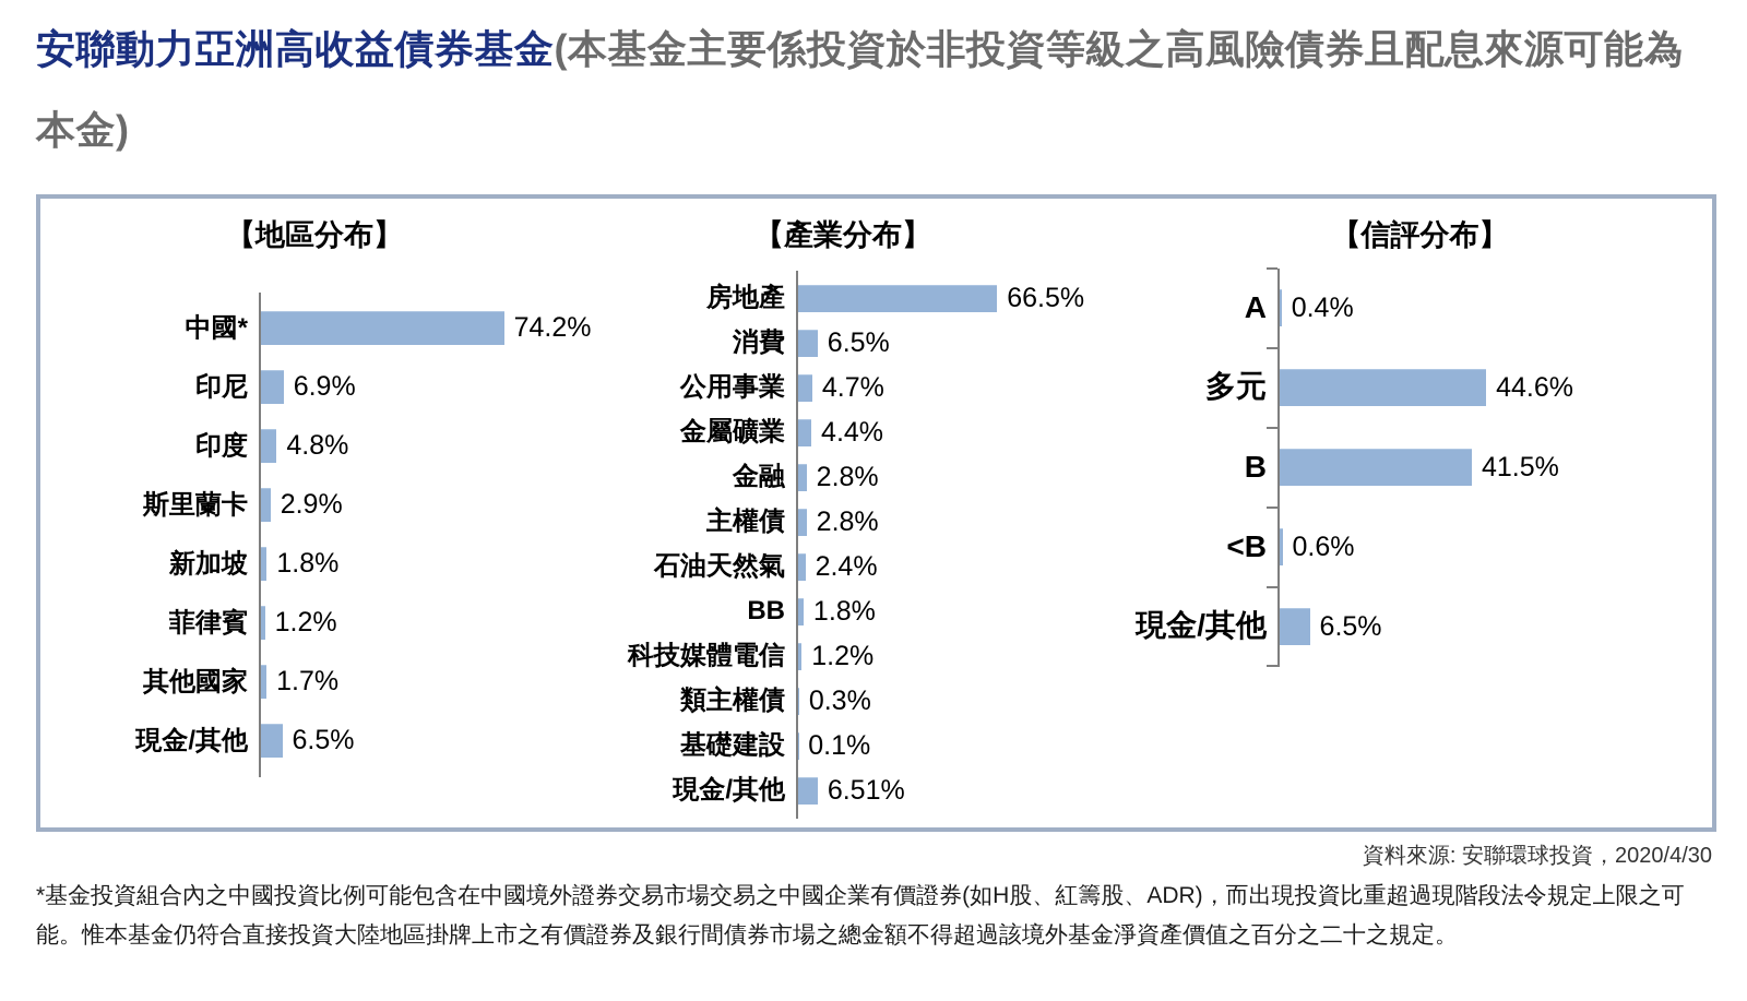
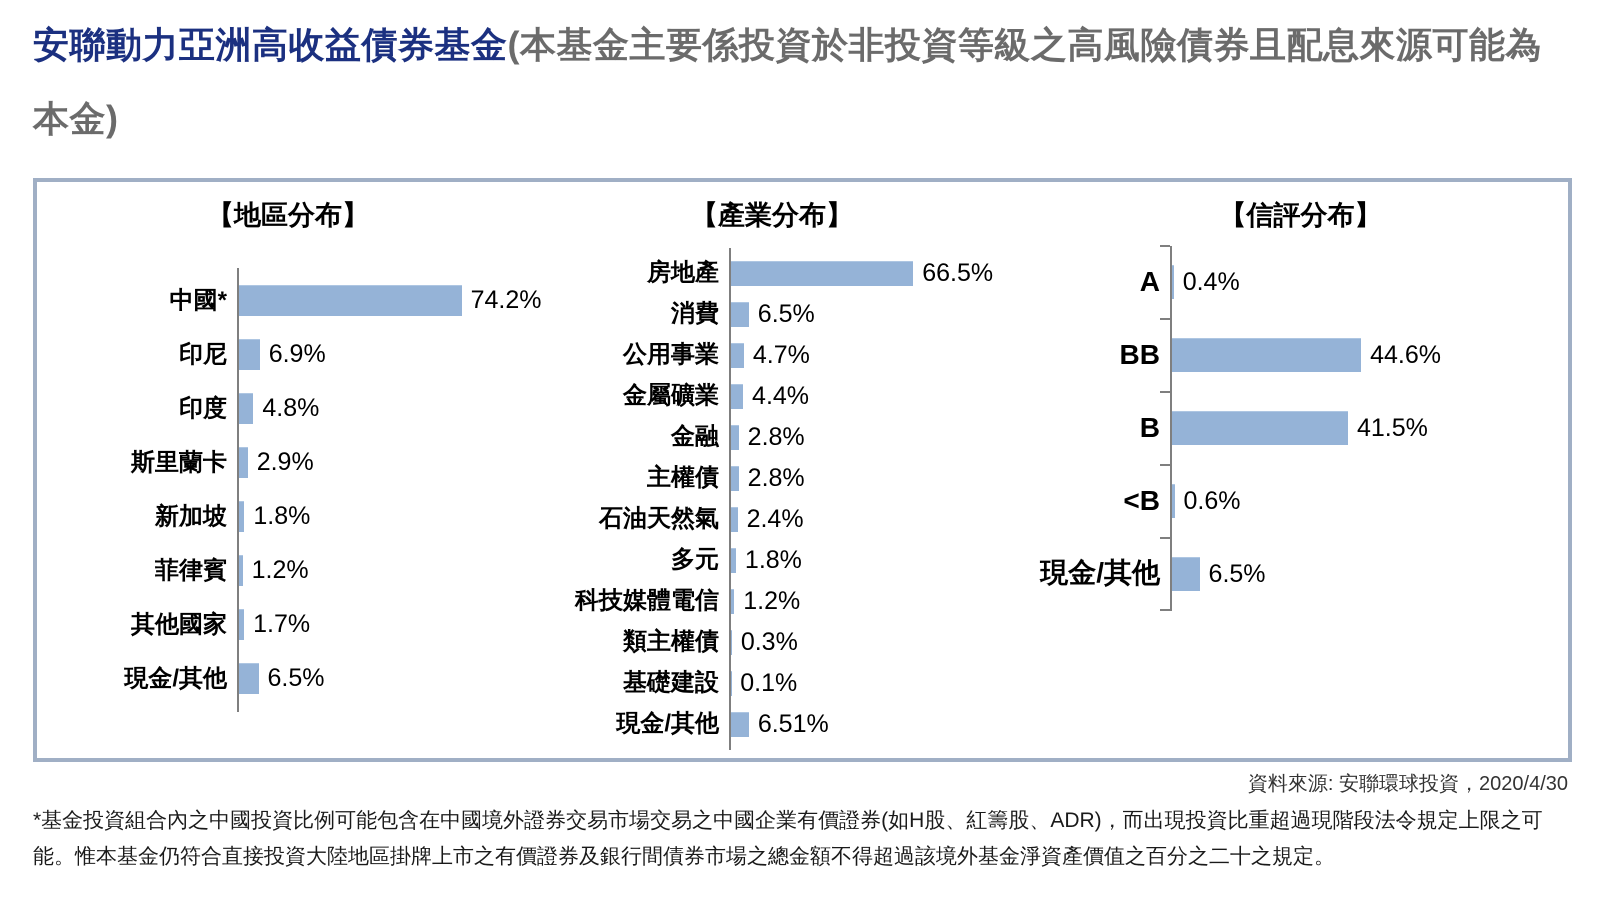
  安聯動力亞洲高收益債券基金(本基金主要係投資於非投資等級之高風險債券且配息來源可能為本金)
  【地區分布】
  中國*
  74.2%
  印尼
  6.9%
  印度
  4.8%
  斯里蘭卡
  2.9%
  新加坡
  1.8%
  菲律賓
  1.2%
  其他國家
  1.7%
  現金/其他
  6.5%
  【產業分布】
  房地產
  66.5%
  消費
  6.5%
  公用事業
  4.7%
  金屬礦業
  4.4%
  金融
  2.8%
  主權債
  2.8%
  石油天然氣
  2.4%
- BB
+ 多元
  1.8%
  科技媒體電信
  1.2%
  類主權債
  0.3%
  基礎建設
  0.1%
  現金/其他
  6.51%
  【信評分布】
  A
  0.4%
- 多元
+ BB
  44.6%
  B
  41.5%
  <B
  0.6%
  現金/其他
  6.5%
  資料來源: 安聯環球投資，2020/4/30
  *基金投資組合內之中國投資比例可能包含在中國境外證券交易市場交易之中國企業有價證券(如H股、紅籌股、ADR)，而出現投資比重超過現階段法令規定上限之可能。惟本基金仍符合直接投資大陸地區掛牌上市之有價證券及銀行間債券市場之總金額不得超過該境外基金淨資產價值之百分之二十之規定。
